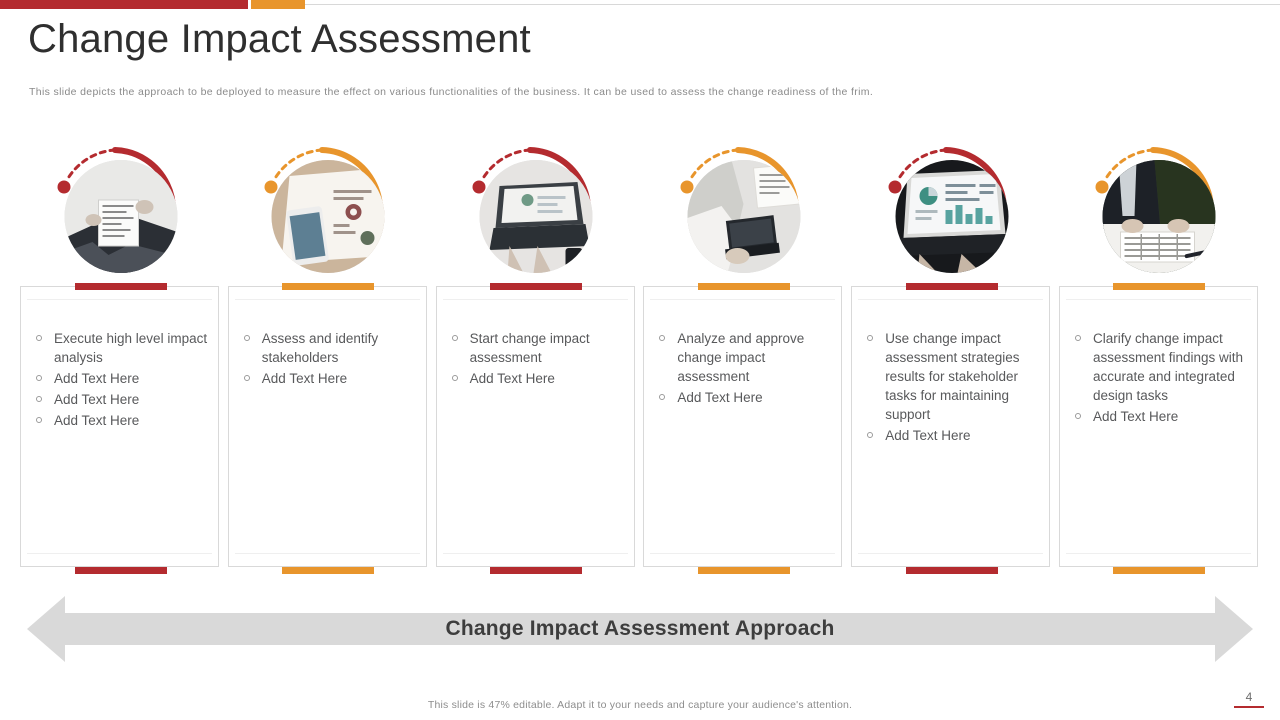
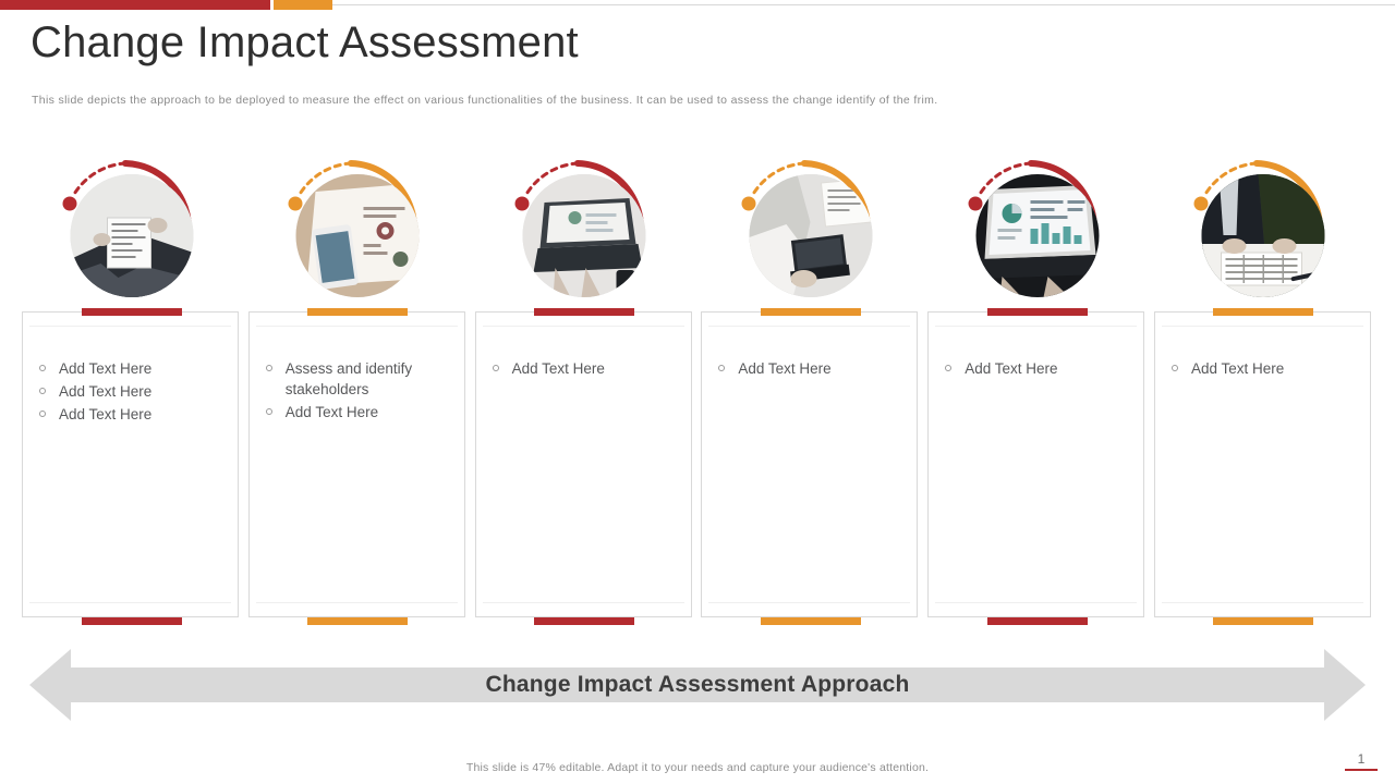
  Change Impact Assessment
- This slide depicts the approach to be deployed to measure the effect on various functionalities of the business. It can be used to assess the change readiness of the frim.
+ This slide depicts the approach to be deployed to measure the effect on various functionalities of the business. It can be used to assess the change identify of the frim.
- Execute high level impact analysis
  Add Text Here
  Add Text Here
  Add Text Here
  Assess and identify stakeholders
  Add Text Here
- Start change impact assessment
  Add Text Here
- Analyze and approve change impact assessment
  Add Text Here
- Use change impact assessment strategies results for stakeholder tasks for maintaining support
  Add Text Here
- Clarify change impact assessment findings with accurate and integrated design tasks
  Add Text Here
  Change Impact Assessment Approach
  This slide is 47% editable. Adapt it to your needs and capture your audience's attention.
- 4
+ 1
